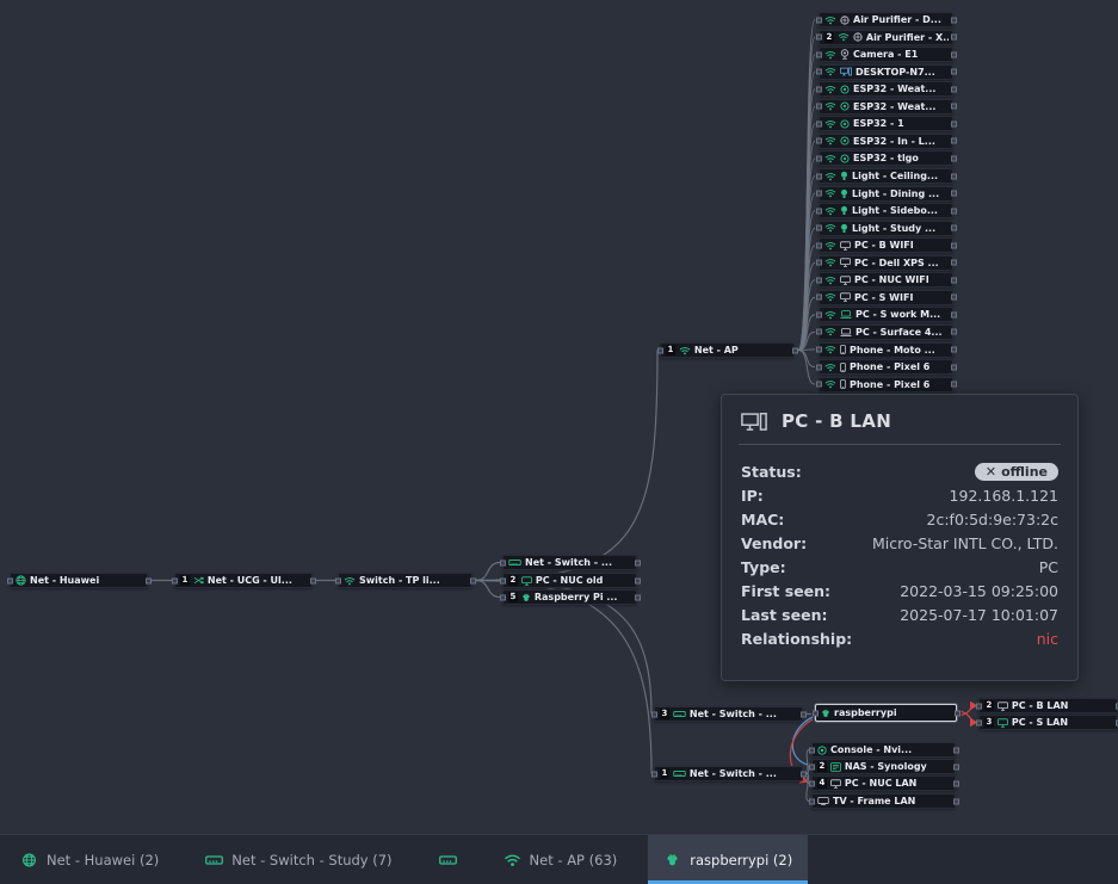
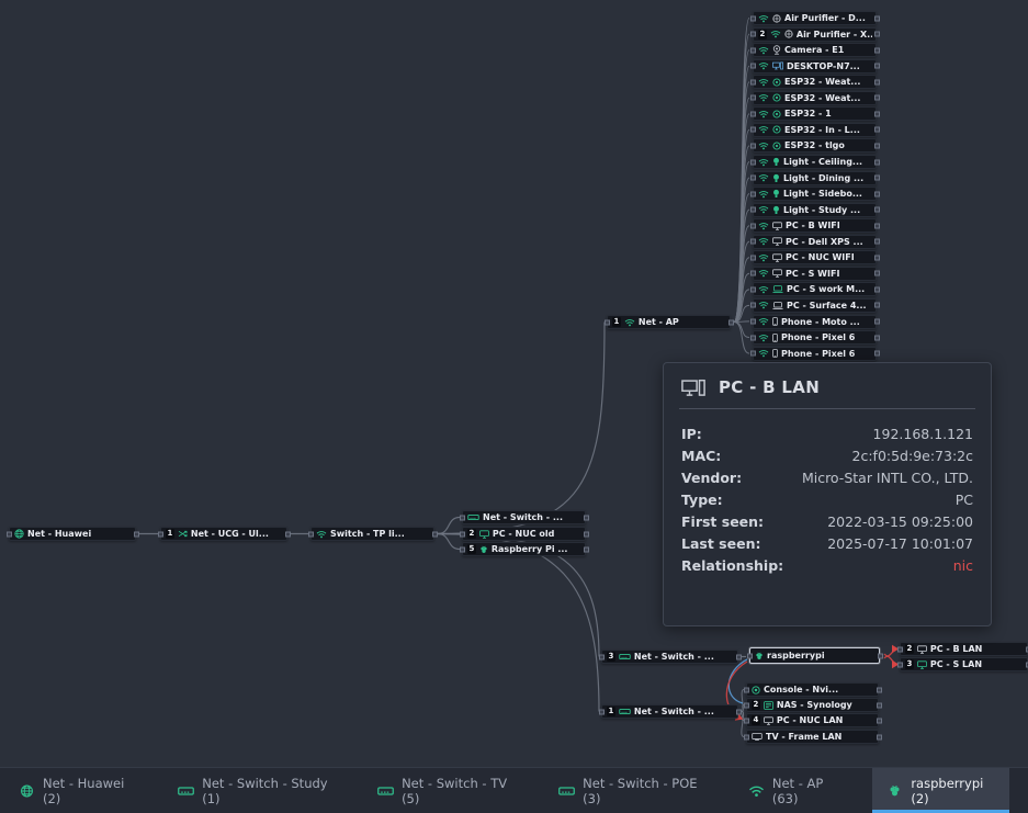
  PC - B LAN
- Status:
- ✕
- offline
  IP:
  192.168.1.121
  MAC:
  2c:f0:5d:9e:73:2c
  Vendor:
  Micro-Star INTL CO., LTD.
  Type:
  PC
  First seen:
  2022-03-15 09:25:00
  Last seen:
  2025-07-17 10:01:07
  Relationship:
  nic
  Net - Huawei (2)
- Net - Switch - Study (7)
+ Net - Switch - Study (1)
+ Net - Switch - TV (5)
+ Net - Switch - POE (3)
  Net - AP (63)
  raspberrypi (2)
  Net - Huawei
  1
  Net - UCG - Ul...
  Switch - TP li...
  1
  Net - AP
  3
  Net - Switch - ...
  raspberrypi
  2
  PC - B LAN
  3
  PC - S LAN
  1
  Net - Switch - ...
  Net - Switch - ...
  2
  PC - NUC old
  5
  Raspberry Pi ...
  Console - Nvi...
  2
  NAS - Synology
  4
  PC - NUC LAN
  TV - Frame LAN
  Air Purifier - D...
  2
  Air Purifier - X..
  Camera - E1
  DESKTOP-N7...
  ESP32 - Weat...
  ESP32 - Weat...
  ESP32 - 1
  ESP32 - In - L...
  ESP32 - tlgo
  Light - Ceiling...
  Light - Dining ...
  Light - Sidebo...
  Light - Study ...
  PC - B WIFI
  PC - Dell XPS ...
  PC - NUC WIFI
  PC - S WIFI
  PC - S work M...
  PC - Surface 4...
  Phone - Moto ...
  Phone - Pixel 6
  Phone - Pixel 6
